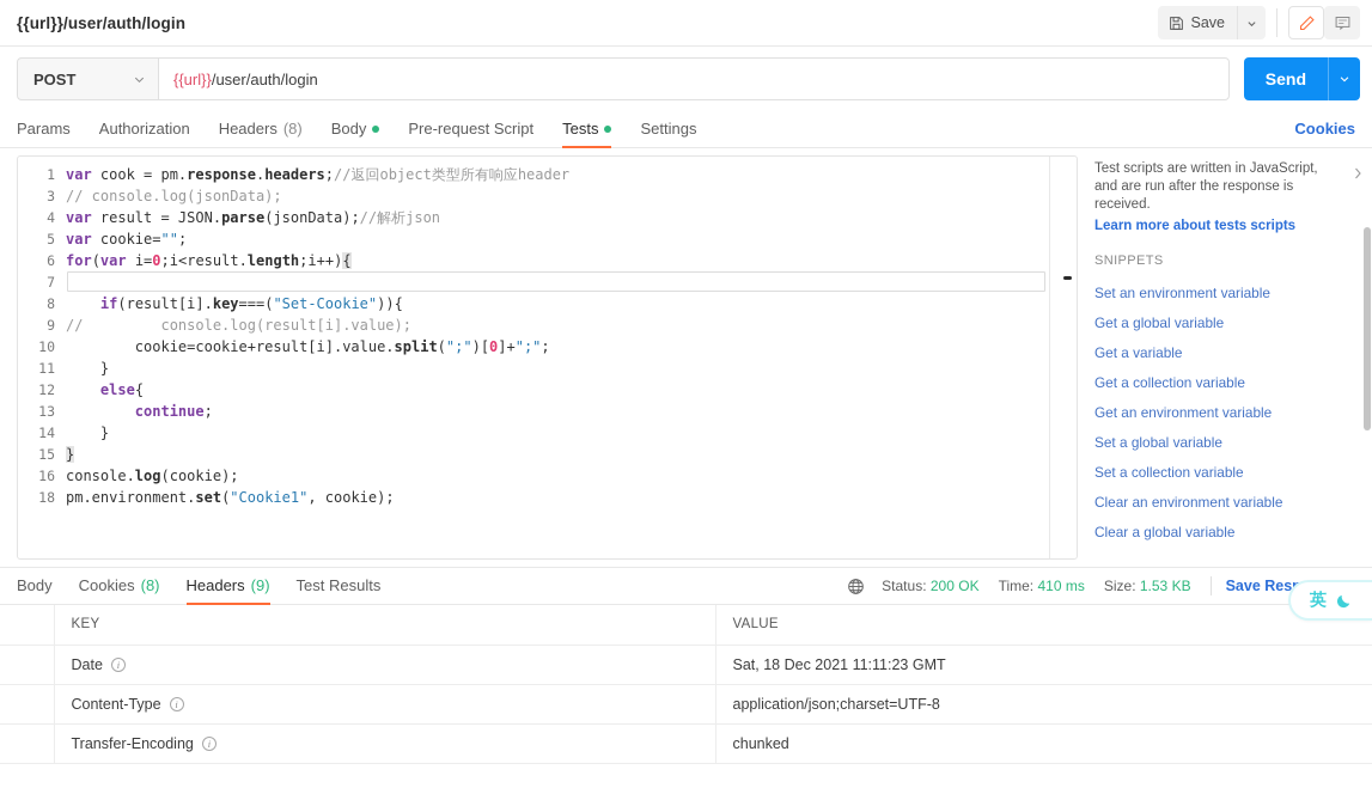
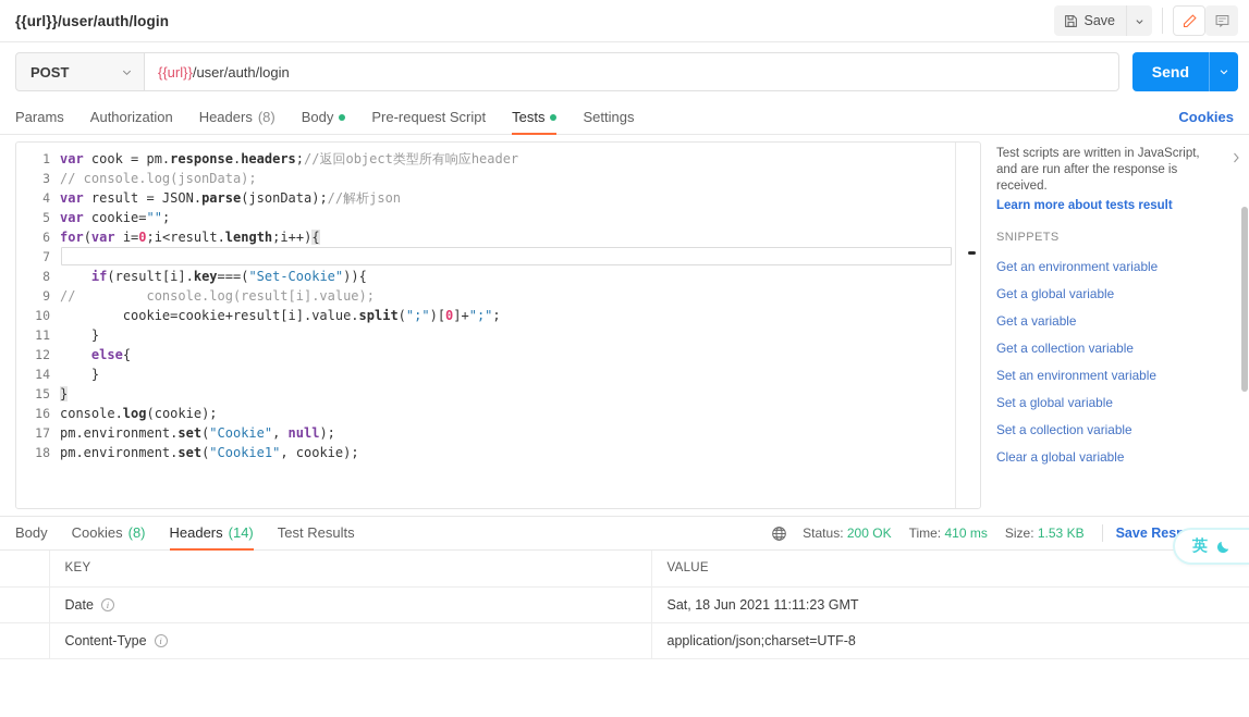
  {{url}}/user/auth/login
  Save
  POST
  {{url}}
  /user/auth/login
  Send
  Params
  Authorization
  Headers
  (8)
  Body
  Pre-request Script
  Tests
  Settings
  Cookies
  1
  var cook = pm.response.headers;//返回object类型所有响应header
  3
  // console.log(jsonData);
  4
  var result = JSON.parse(jsonData);//解析json
  5
  var cookie="";
  6
  for(var i=0;i<result.length;i++){
  7
  8
  if(result[i].key===("Set-Cookie")){
  9
  // console.log(result[i].value);
  10
  cookie=cookie+result[i].value.split(";")[0]+";";
  11
  }
  12
  else{
- 13
- continue;
  14
  }
  15
  }
  16
  console.log(cookie);
+ 17
+ pm.environment.set("Cookie", null);
  18
  pm.environment.set("Cookie1", cookie);
  Test scripts are written in JavaScript, and are run after the response is received.
- Learn more about tests scripts
+ Learn more about tests result
  SNIPPETS
- Set an environment variable
+ Get an environment variable
  Get a global variable
  Get a variable
  Get a collection variable
- Get an environment variable
+ Set an environment variable
  Set a global variable
  Set a collection variable
- Clear an environment variable
  Clear a global variable
  英
  Body
  Cookies
  (8)
  Headers
- (9)
+ (14)
  Test Results
  Status: 200 OK
  Time: 410 ms
  Size: 1.53 KB
  	KEY	VALUE
- 	Date i	Sat, 18 Dec 2021 11:11:23 GMT
+ 	Date i	Sat, 18 Jun 2021 11:11:23 GMT
  	Content-Type i	application/json;charset=UTF-8
- 	Transfer-Encoding i	chunked
